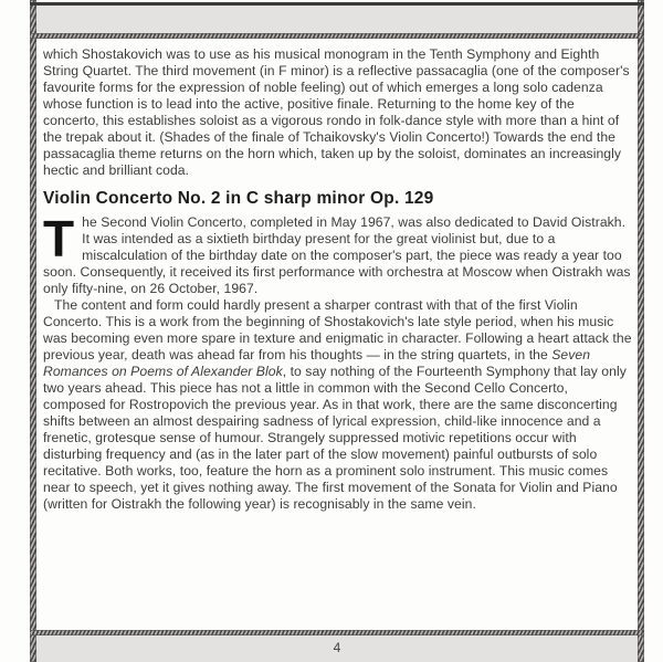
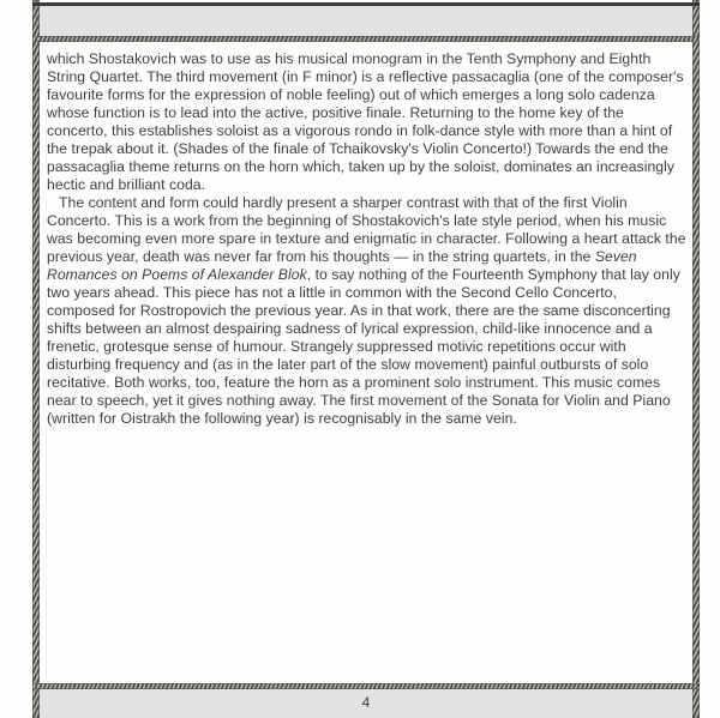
  which Shostakovich was to use as his musical monogram in the Tenth Symphony and Eighth String Quartet. The third movement (in F minor) is a reflective passacaglia (one of the composer's favourite forms for the expression of noble feeling) out of which emerges a long solo cadenza whose function is to lead into the active, positive finale. Returning to the home key of the concerto, this establishes soloist as a vigorous rondo in folk-dance style with more than a hint of the trepak about it. (Shades of the finale of Tchaikovsky's Violin Concerto!) Towards the end the passacaglia theme returns on the horn which, taken up by the soloist, dominates an increasingly hectic and brilliant coda.
- Violin Concerto No. 2 in C sharp minor Op. 129
- T
- he Second Violin Concerto, completed in May 1967, was also dedicated to David Oistrakh. It was intended as a sixtieth birthday present for the great violinist but, due to a miscalculation of the birthday date on the composer's part, the piece was ready a year too soon. Consequently, it received its first performance with orchestra at Moscow when Oistrakh was only fifty-nine, on 26 October, 1967.
- The content and form could hardly present a sharper contrast with that of the first Violin Concerto. This is a work from the beginning of Shostakovich's late style period, when his music was becoming even more spare in texture and enigmatic in character. Following a heart attack the previous year, death was ahead far from his thoughts — in the string quartets, in the Seven Romances on Poems of Alexander Blok, to say nothing of the Fourteenth Symphony that lay only two years ahead. This piece has not a little in common with the Second Cello Concerto, composed for Rostropovich the previous year. As in that work, there are the same disconcerting shifts between an almost despairing sadness of lyrical expression, child-like innocence and a frenetic, grotesque sense of humour. Strangely suppressed motivic repetitions occur with disturbing frequency and (as in the later part of the slow movement) painful outbursts of solo recitative. Both works, too, feature the horn as a prominent solo instrument. This music comes near to speech, yet it gives nothing away. The first movement of the Sonata for Violin and Piano (written for Oistrakh the following year) is recognisably in the same vein.
+ The content and form could hardly present a sharper contrast with that of the first Violin Concerto. This is a work from the beginning of Shostakovich's late style period, when his music was becoming even more spare in texture and enigmatic in character. Following a heart attack the previous year, death was never far from his thoughts — in the string quartets, in the Seven Romances on Poems of Alexander Blok, to say nothing of the Fourteenth Symphony that lay only two years ahead. This piece has not a little in common with the Second Cello Concerto, composed for Rostropovich the previous year. As in that work, there are the same disconcerting shifts between an almost despairing sadness of lyrical expression, child-like innocence and a frenetic, grotesque sense of humour. Strangely suppressed motivic repetitions occur with disturbing frequency and (as in the later part of the slow movement) painful outbursts of solo recitative. Both works, too, feature the horn as a prominent solo instrument. This music comes near to speech, yet it gives nothing away. The first movement of the Sonata for Violin and Piano (written for Oistrakh the following year) is recognisably in the same vein.
  4
